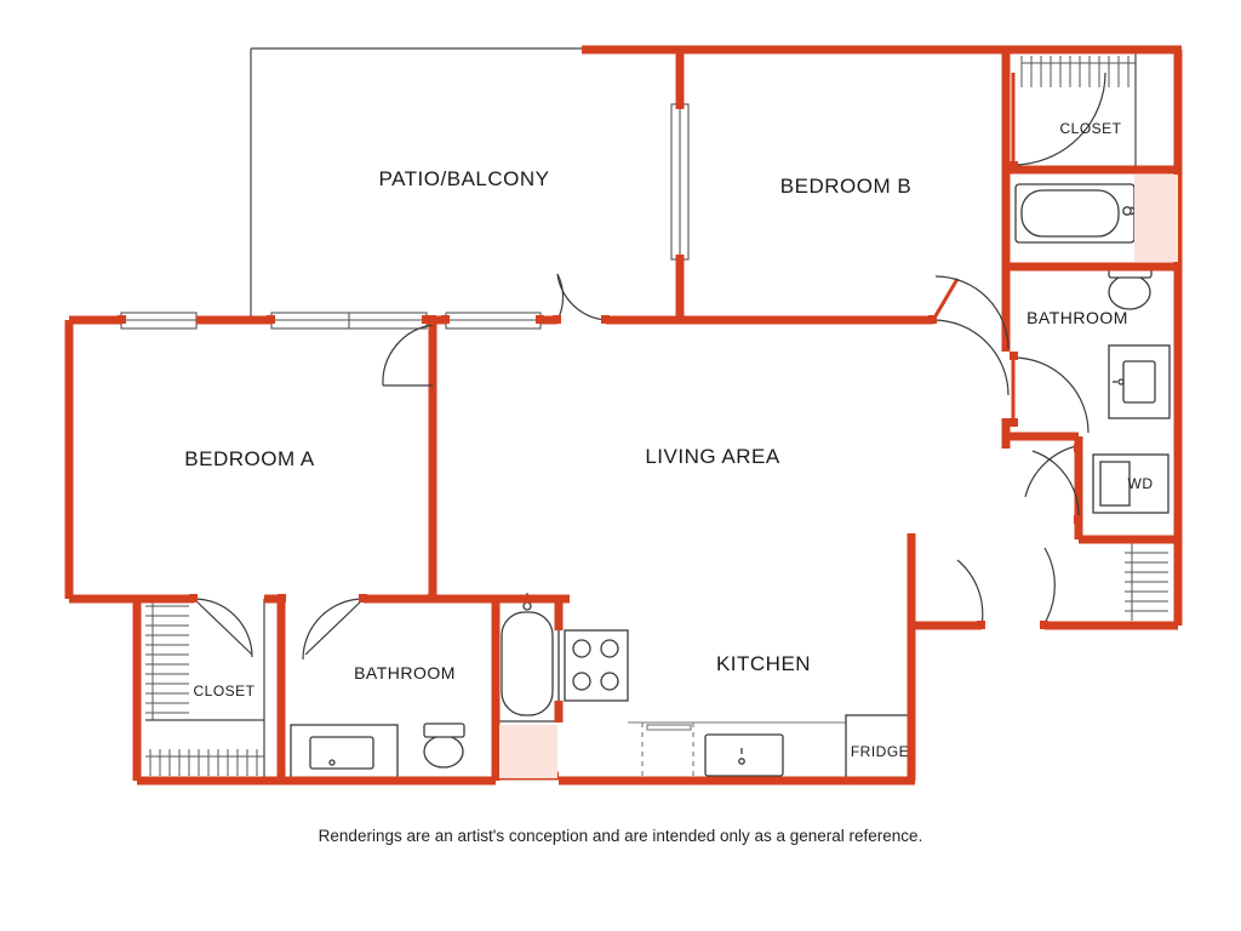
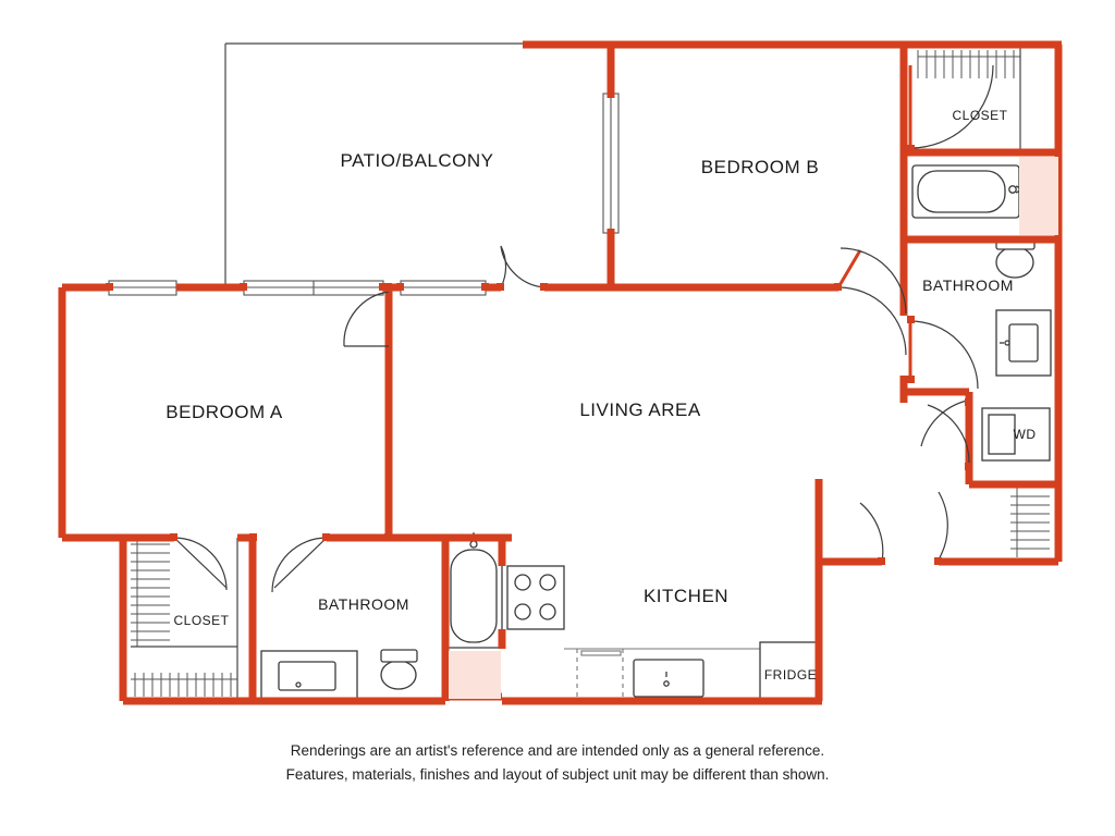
  PATIO/BALCONY
  BEDROOM B
  CLOSET
  BATHROOM
  BEDROOM A
  LIVING AREA
  WD
  CLOSET
  BATHROOM
  KITCHEN
  FRIDGE
- Renderings are an artist's conception and are intended only as a general reference.
+ Renderings are an artist's reference and are intended only as a general reference.
+ Features, materials, finishes and layout of subject unit may be different than shown.
